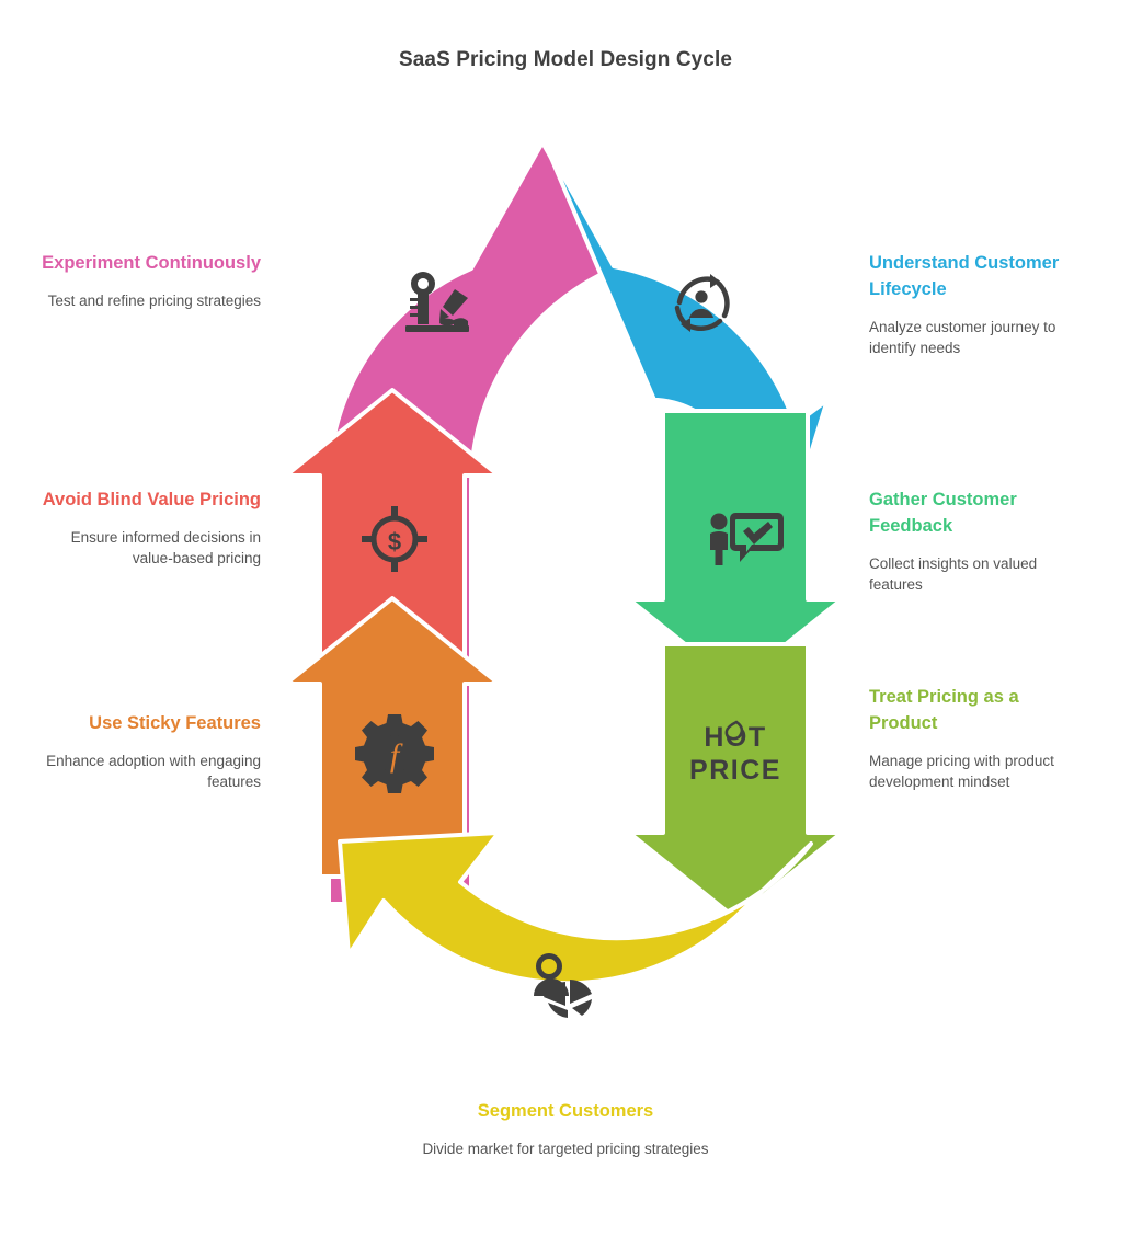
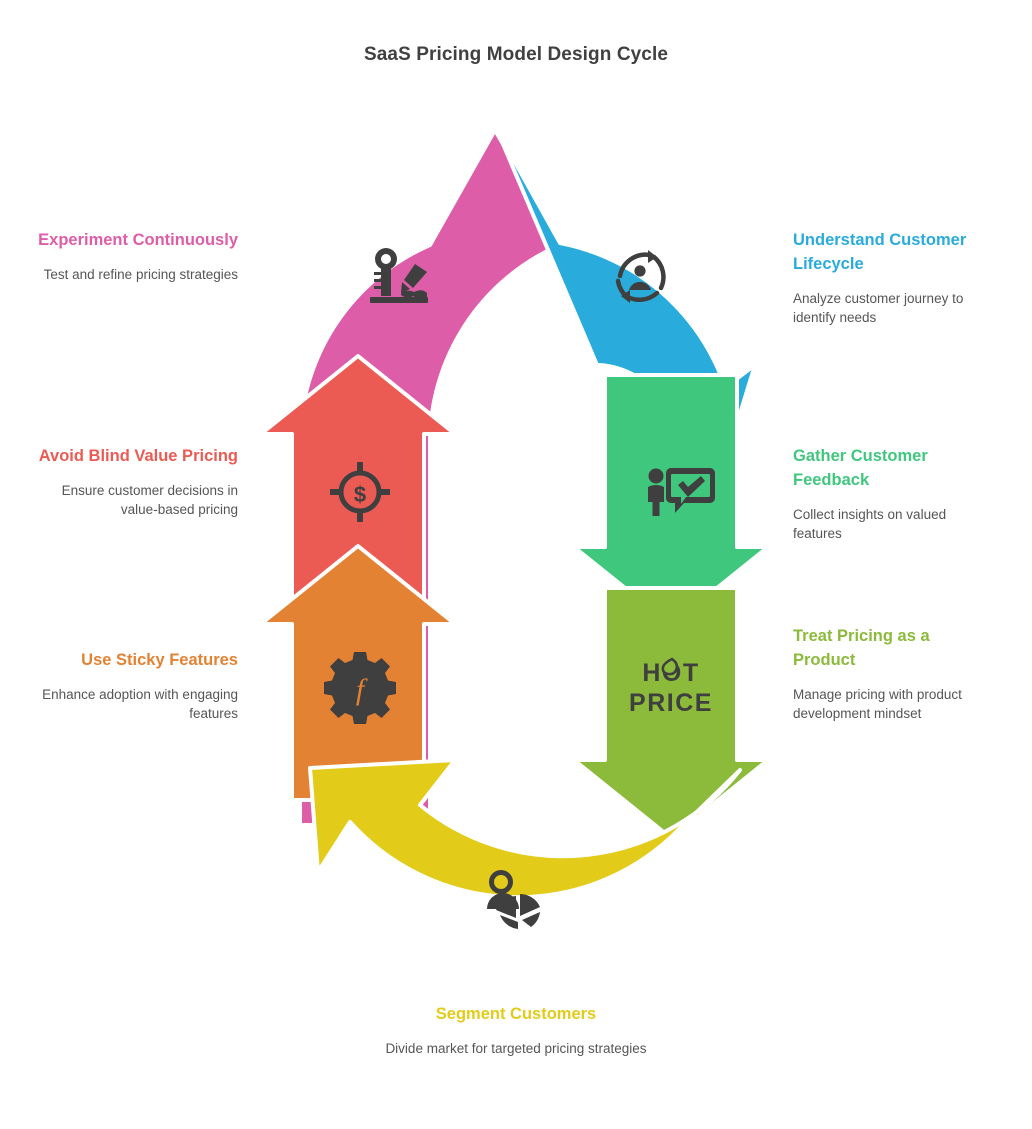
  SaaS Pricing Model Design Cycle
  $
  f
  PRICE
  Experiment Continuously
  Test and refine pricing strategies
  Avoid Blind Value Pricing
- Ensure informed decisions in value-based pricing
+ Ensure customer decisions in value-based pricing
  Use Sticky Features
  Enhance adoption with engaging features
  Understand Customer Lifecycle
  Analyze customer journey to identify needs
  Gather Customer Feedback
  Collect insights on valued features
  Treat Pricing as a Product
  Manage pricing with product development mindset
  Segment Customers
  Divide market for targeted pricing strategies
